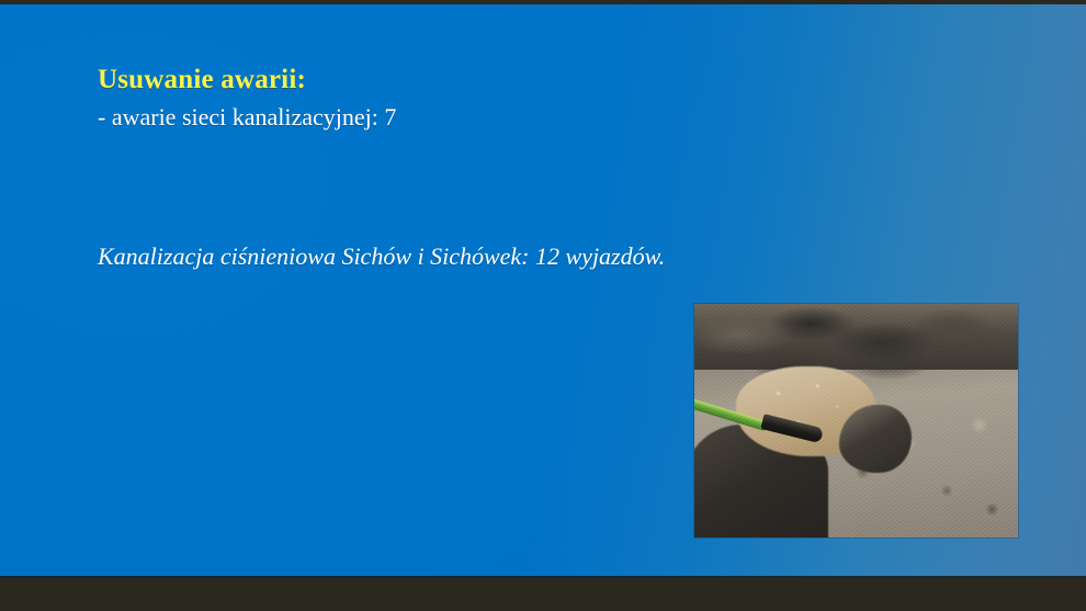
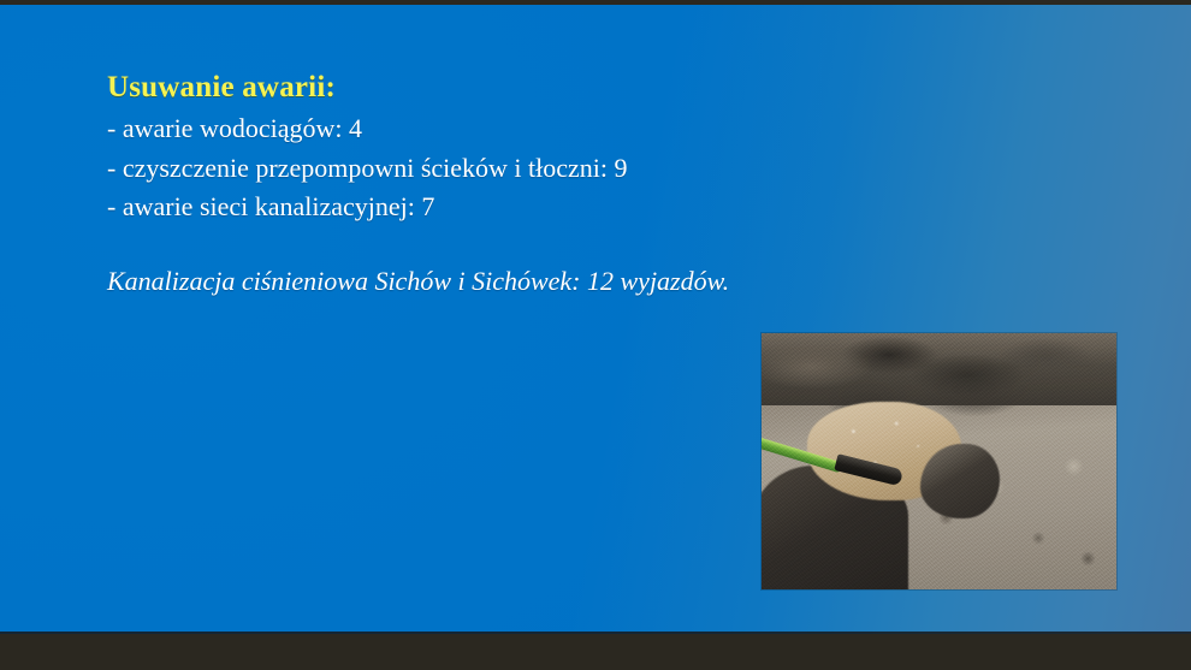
  Usuwanie awarii:
+ - awarie wodociągów: 4
+ - czyszczenie przepompowni ścieków i tłoczni: 9
  - awarie sieci kanalizacyjnej: 7
  Kanalizacja ciśnieniowa Sichów i Sichówek: 12 wyjazdów.
